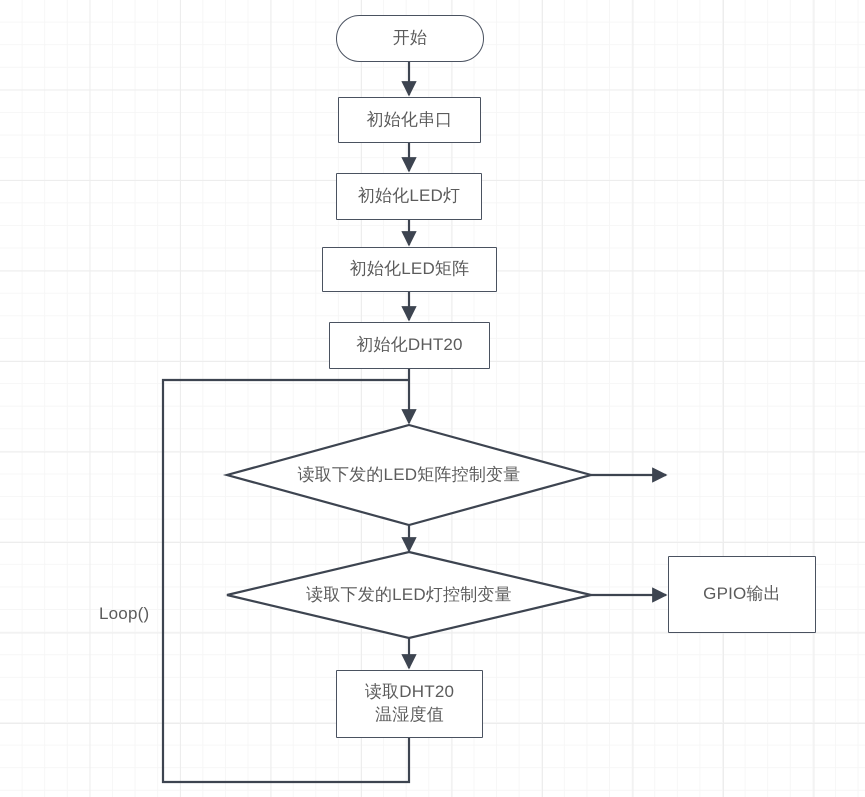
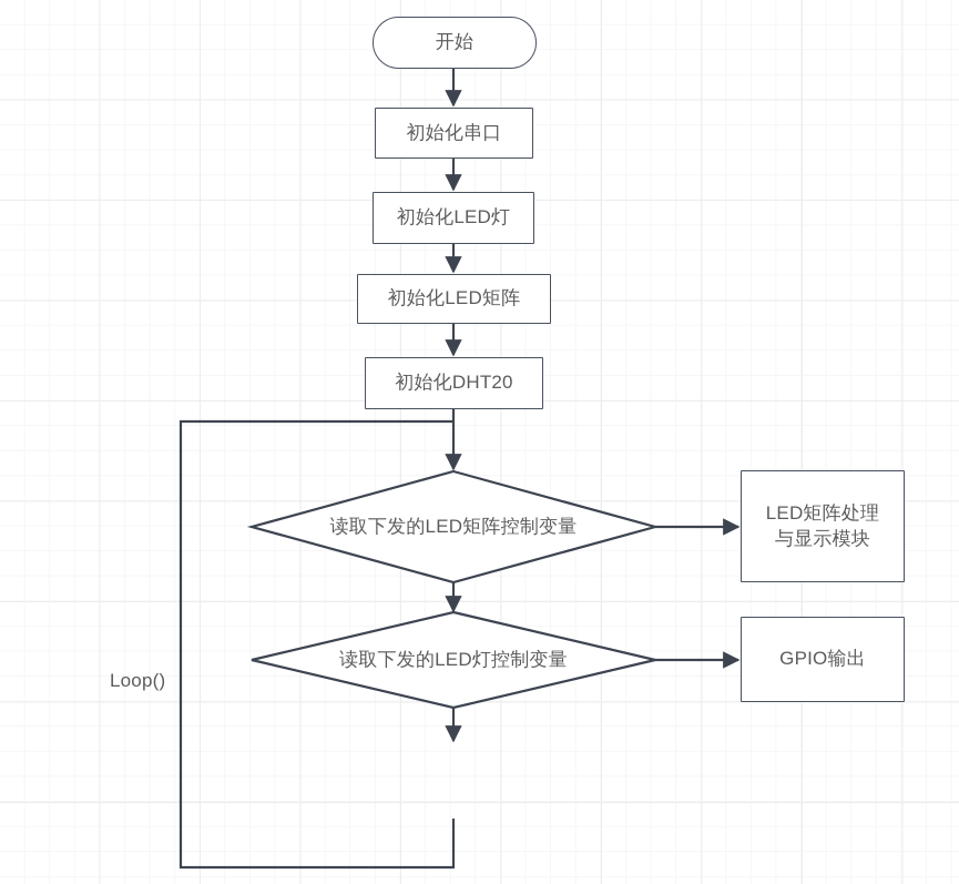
  开始
  初始化串口
  初始化LED灯
  初始化LED矩阵
  初始化DHT20
  读取下发的LED矩阵控制变量
  读取下发的LED灯控制变量
+ LED矩阵处理
+ 与显示模块
  GPIO输出
- 读取DHT20
- 温湿度值
  Loop()
